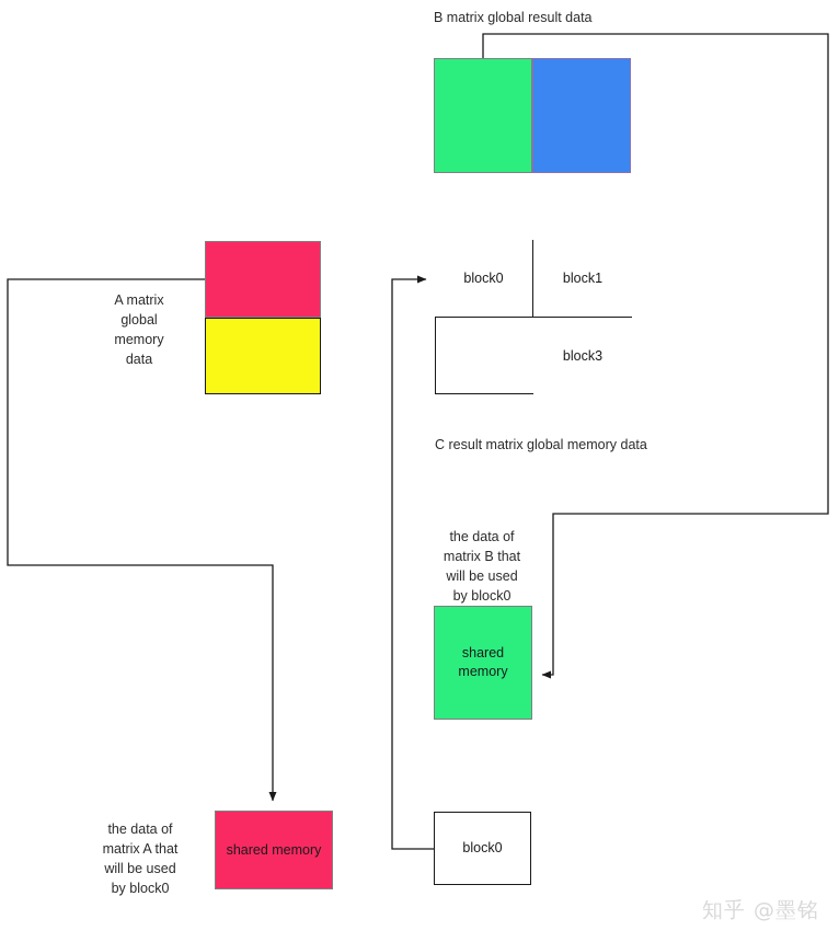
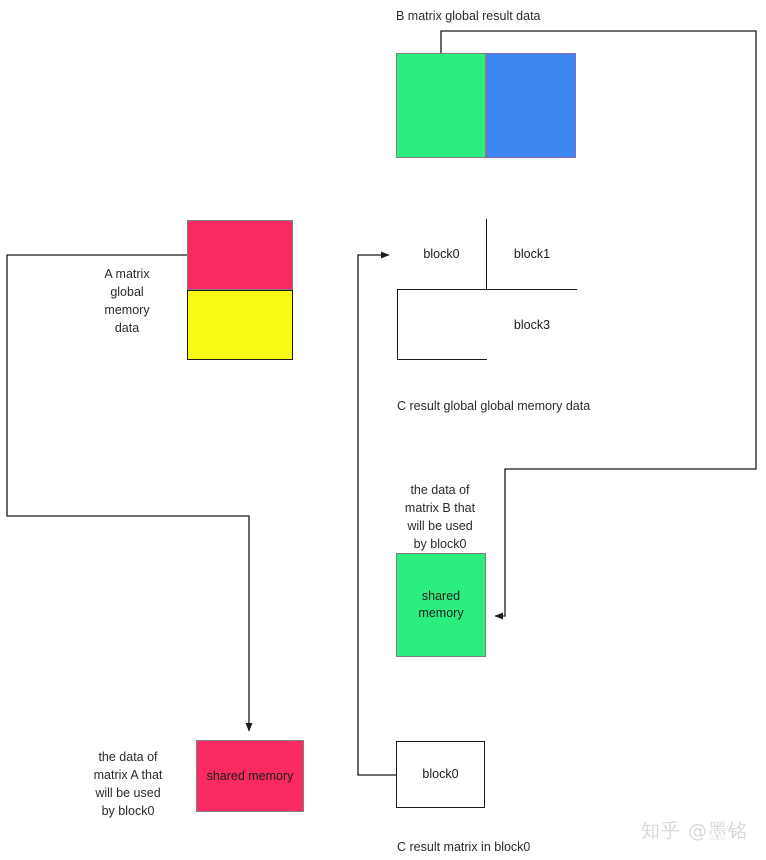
  B matrix global result data
  A matrix
  global
  memory
  data
  block0
  block1
  block3
- C result matrix global memory data
+ C result global global memory data
  the data of
  matrix B that
  will be used
  by block0
  shared
  memory
  the data of
  matrix A that
  will be used
  by block0
  shared memory
  block0
+ C result matrix in block0
  知乎 @墨铭
